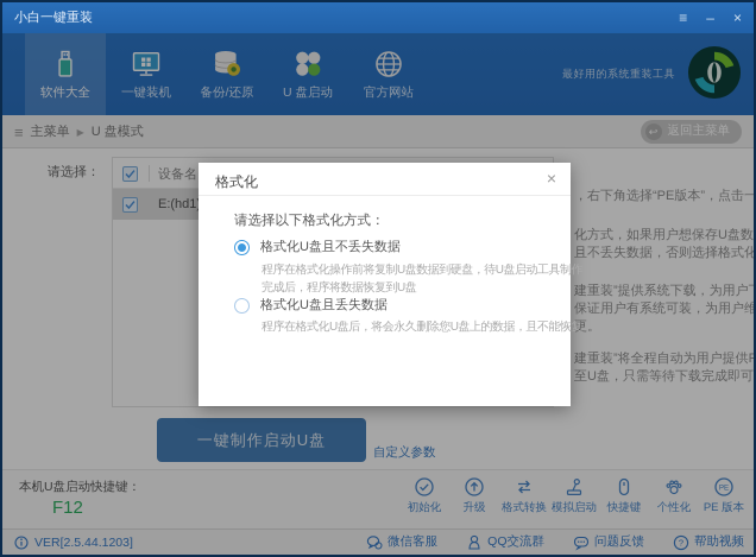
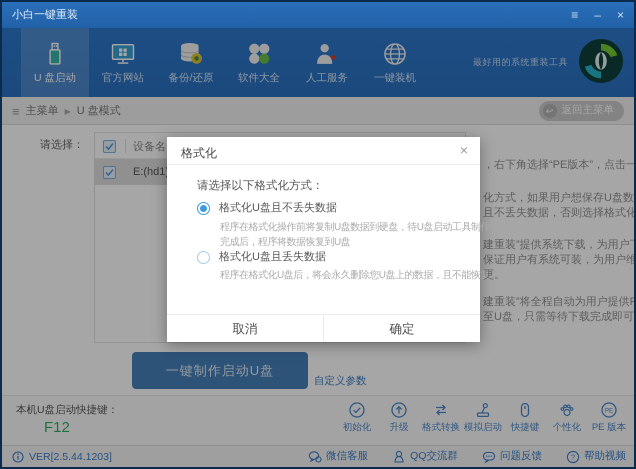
  小白一键重装
  ≡
  –
  ×
- 软件大全
+ U 盘启动
- 一键装机
+ 官方网站
  备份/还原
- U 盘启动
+ 软件大全
+ 人工服务
- 官方网站
+ 一键装机
  最好用的系统重装工具
  ≡
  主菜单
  ▶
  U 盘模式
  ↩
  返回主菜单
  请选择：
  设备名
  ，右下角选择“PE版本”，点击一
  化方式，如果用户想保存U盘数
  且不丢失数据，否则选择格式化
  建重装”提供系统下载，为用户
  保证用户有系统可装，为用户维
  更。
  建重装”将全程自动为用户提供P
  至U盘，只需等待下载完成即可
  一键制作启动U盘
  自定义参数
  本机U盘启动快捷键：
  F12
  初始化
  升级
  格式转换
  模拟启动
  快捷键
  个性化
  PE 版本
  VER[2.5.44.1203]
  微信客服
  QQ交流群
  问题反馈
  ?
  帮助视频
  格式化
  ×
  请选择以下格式化方式：
  格式化U盘且不丢失数据
  程序在格式化操作前将复制U盘数据到硬盘，待U盘启动工具制作
  完成后，程序将数据恢复到U盘
  格式化U盘且丢失数据
  程序在格式化U盘后，将会永久删除您U盘上的数据，且不能恢复
+ 取消
+ 确定
